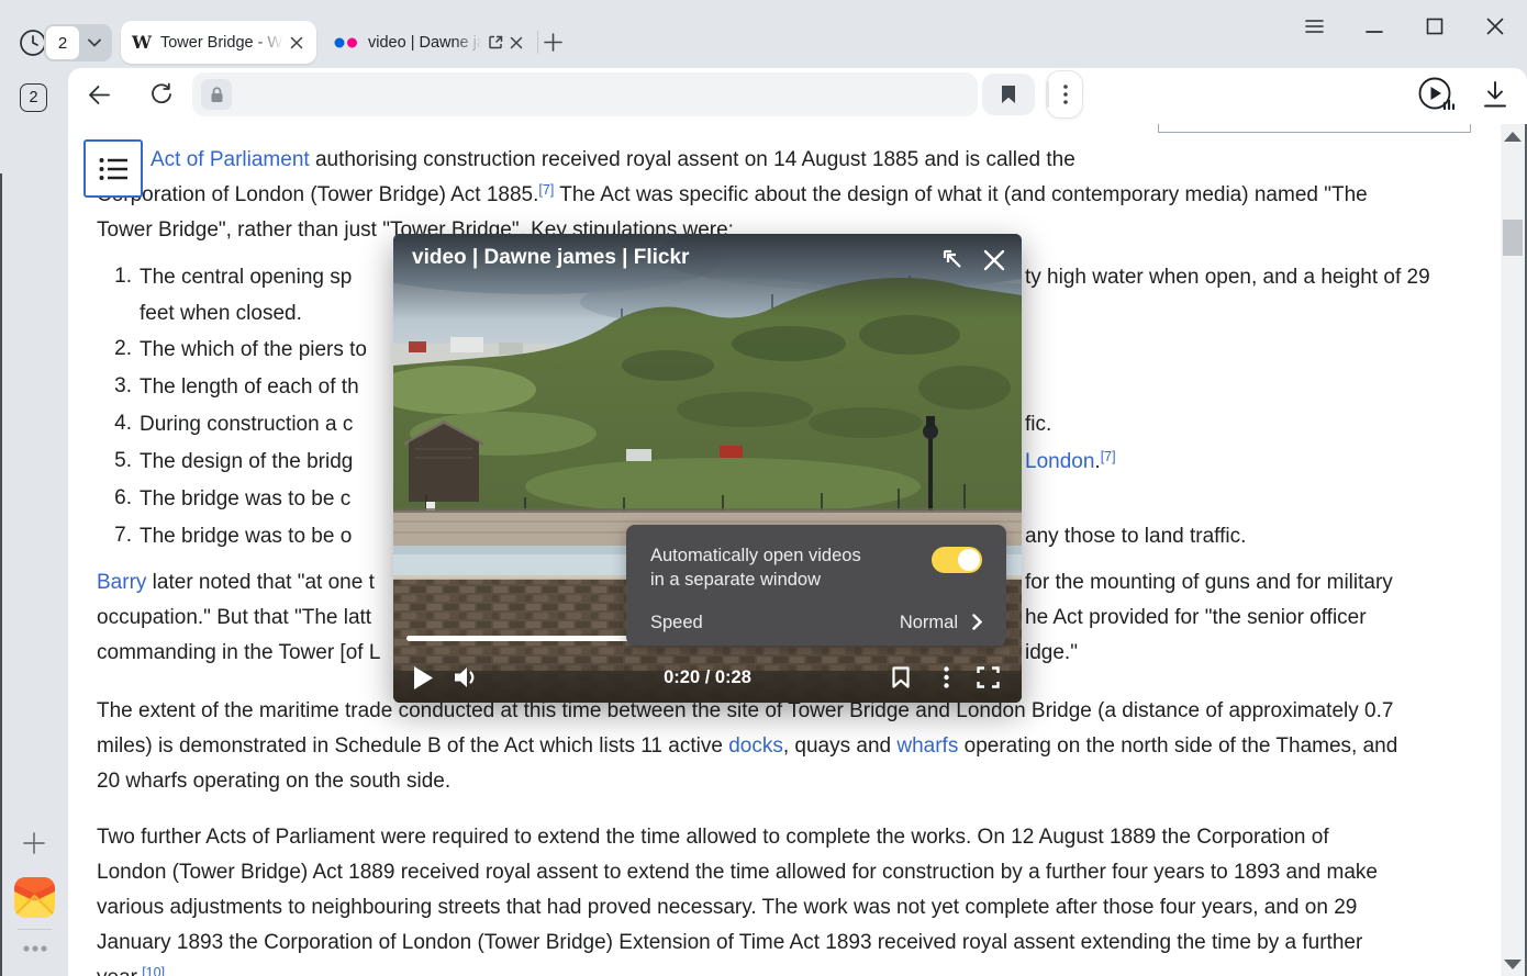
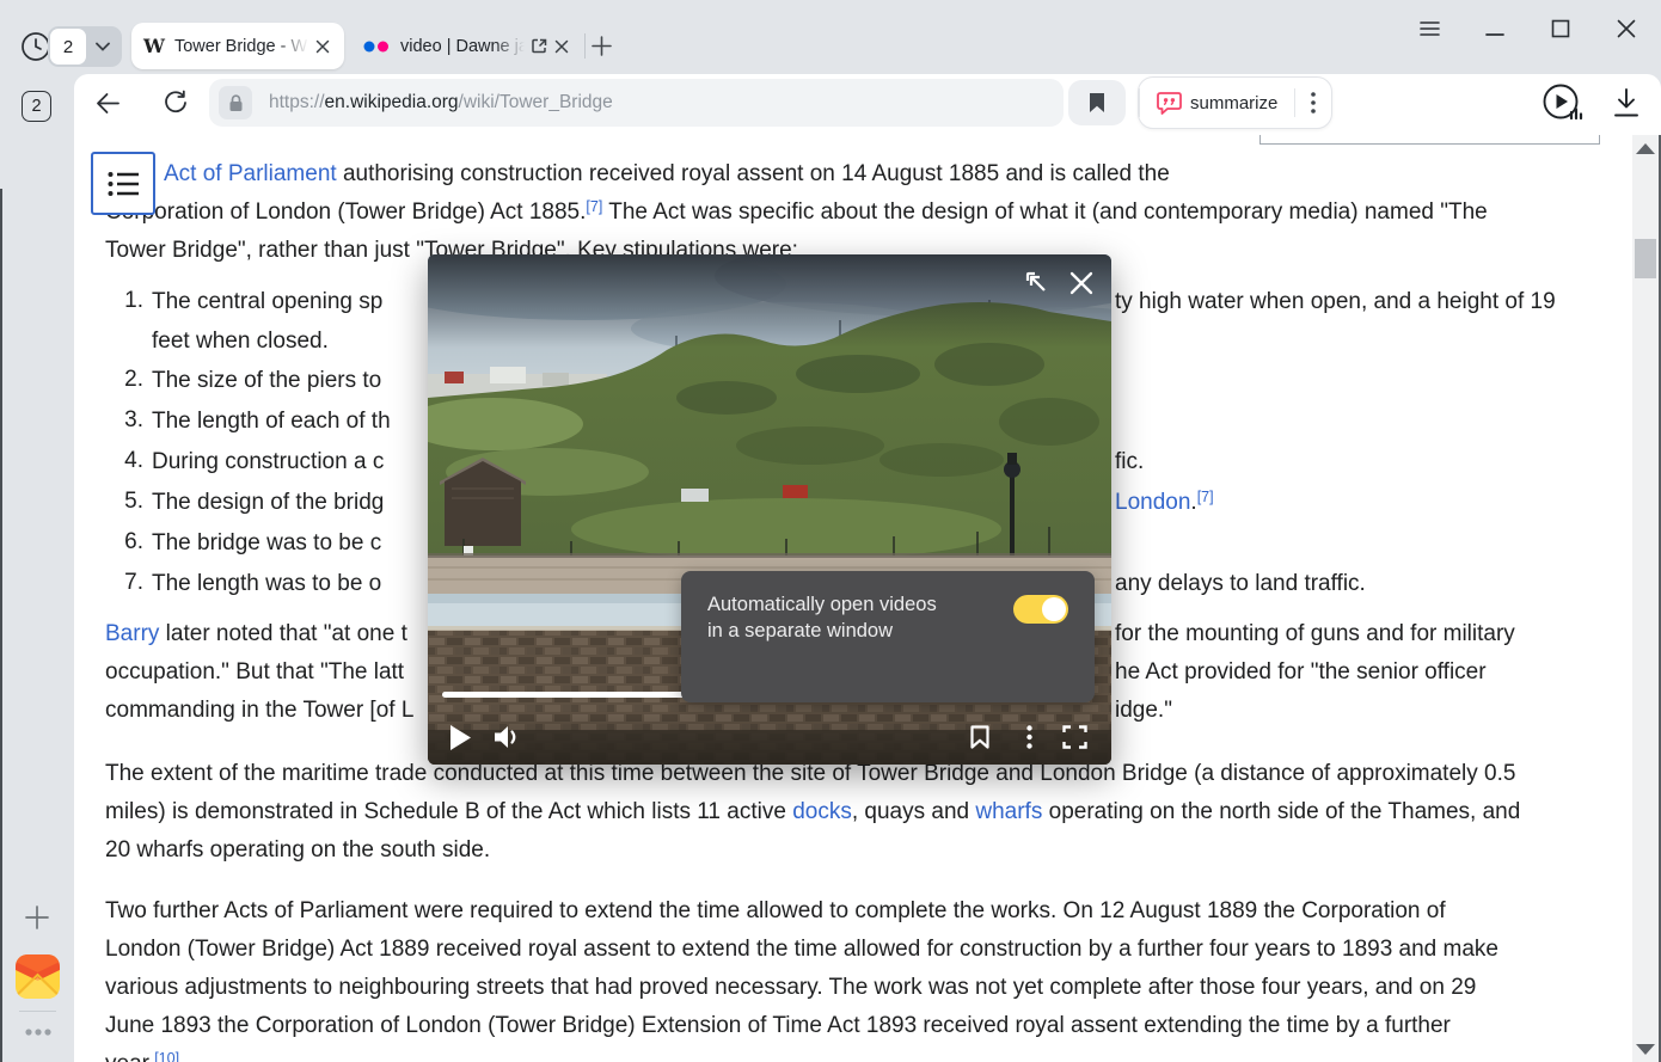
  2
  W
+ https://en.wikipedia.org/wiki/Tower_Bridge
+ summarize
  2
  Act of Parliament authorising construction received royal assent on 14 August 1885 and is called the
  oration of London (Tower Bridge) Act 1885.[7] The Act was specific about the design of what it (and contemporary media) named "The
  Tower Bridge", rather than just "Tower Bridge". Key stipulations were:
  1.
  The central opening sp
- ty high water when open, and a height of 29
+ ty high water when open, and a height of 19
  feet when closed.
  2.
- The which of the piers to
+ The size of the piers to
  3.
  The length of each of th
  4.
  During construction a c
  fic.
  5.
  The design of the bridg
  London.[7]
  6.
  The bridge was to be c
  7.
- The bridge was to be o
+ The length was to be o
- any those to land traffic.
+ any delays to land traffic.
  Barry later noted that "at one t
  for the mounting of guns and for military
  occupation." But that "The latt
  he Act provided for "the senior officer
  commanding in the Tower [of L
  idge."
- The extent of the maritime trade conducted at this time between the site of Tower Bridge and London Bridge (a distance of approximately 0.7
+ The extent of the maritime trade conducted at this time between the site of Tower Bridge and London Bridge (a distance of approximately 0.5
  miles) is demonstrated in Schedule B of the Act which lists 11 active docks, quays and wharfs operating on the north side of the Thames, and
  20 wharfs operating on the south side.
  Two further Acts of Parliament were required to extend the time allowed to complete the works. On 12 August 1889 the Corporation of
  London (Tower Bridge) Act 1889 received royal assent to extend the time allowed for construction by a further four years to 1893 and make
  various adjustments to neighbouring streets that had proved necessary. The work was not yet complete after those four years, and on 29
- January 1893 the Corporation of London (Tower Bridge) Extension of Time Act 1893 received royal assent extending the time by a further
+ June 1893 the Corporation of London (Tower Bridge) Extension of Time Act 1893 received royal assent extending the time by a further
- video | Dawne james | Flickr
- 0:20 / 0:28
  Automatically open videos
  in a separate window
- Speed
- Normal
